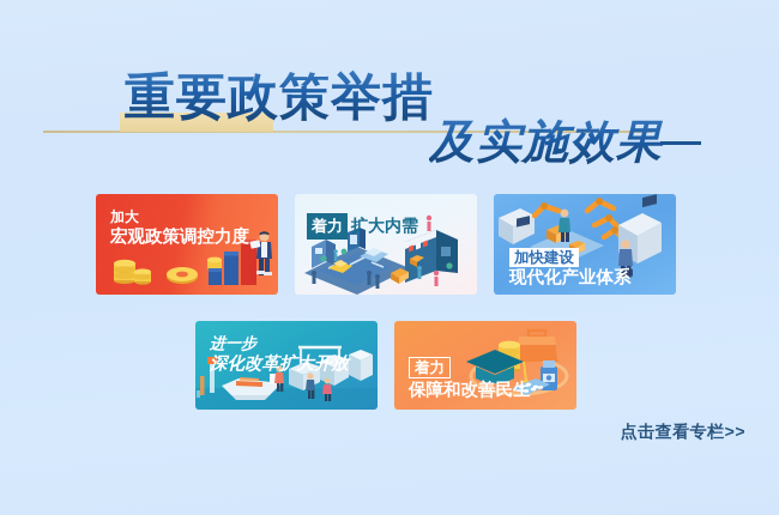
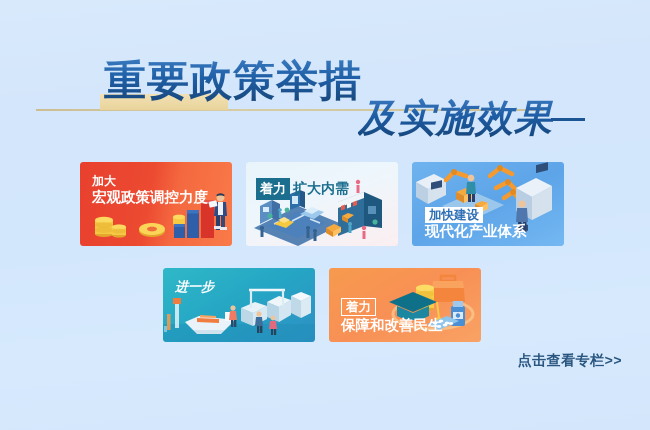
  重要政策举措
  及实施效果
  加大
  宏观政策调控力度
  着力
  扩大内需
  加快建设
  现代化产业体系
  进一步
- 深化改革扩大开放
  着力
  保障和改善民生
  点击查看专栏>>
